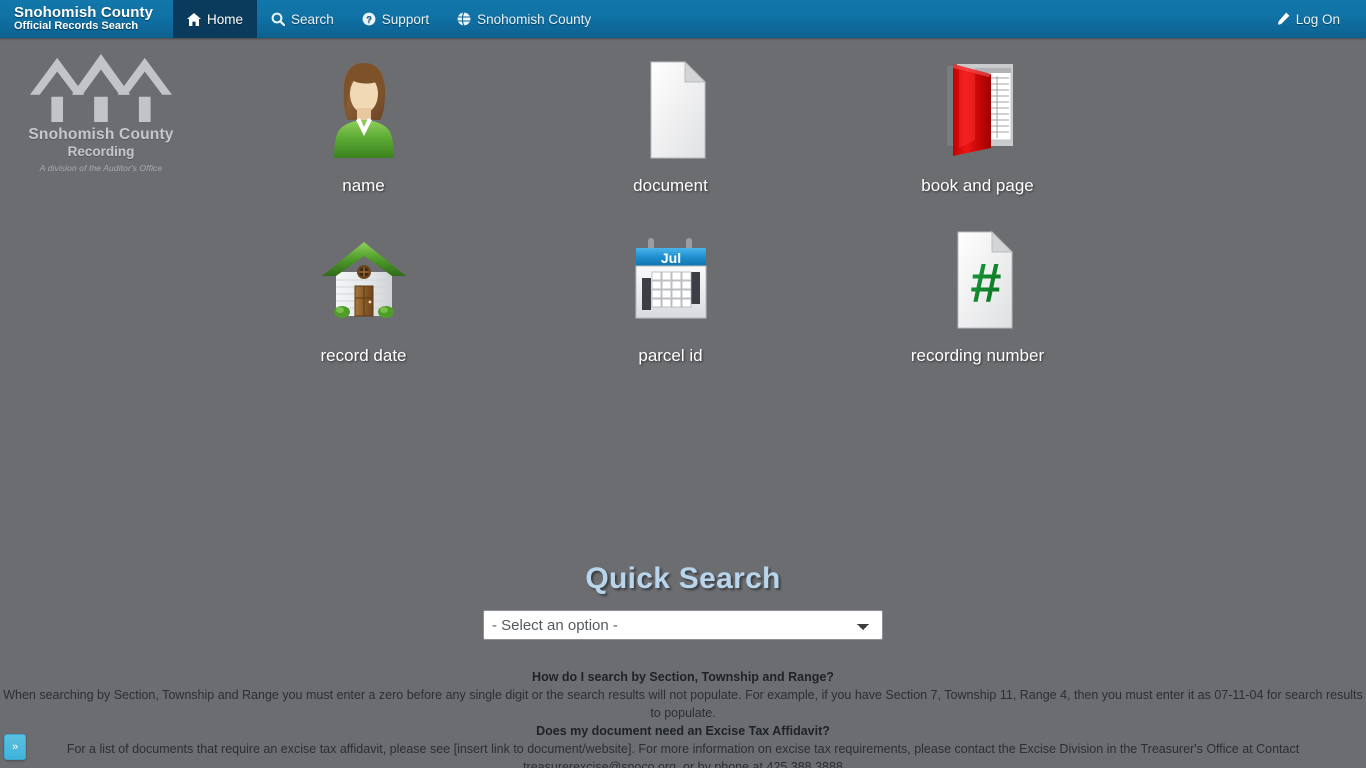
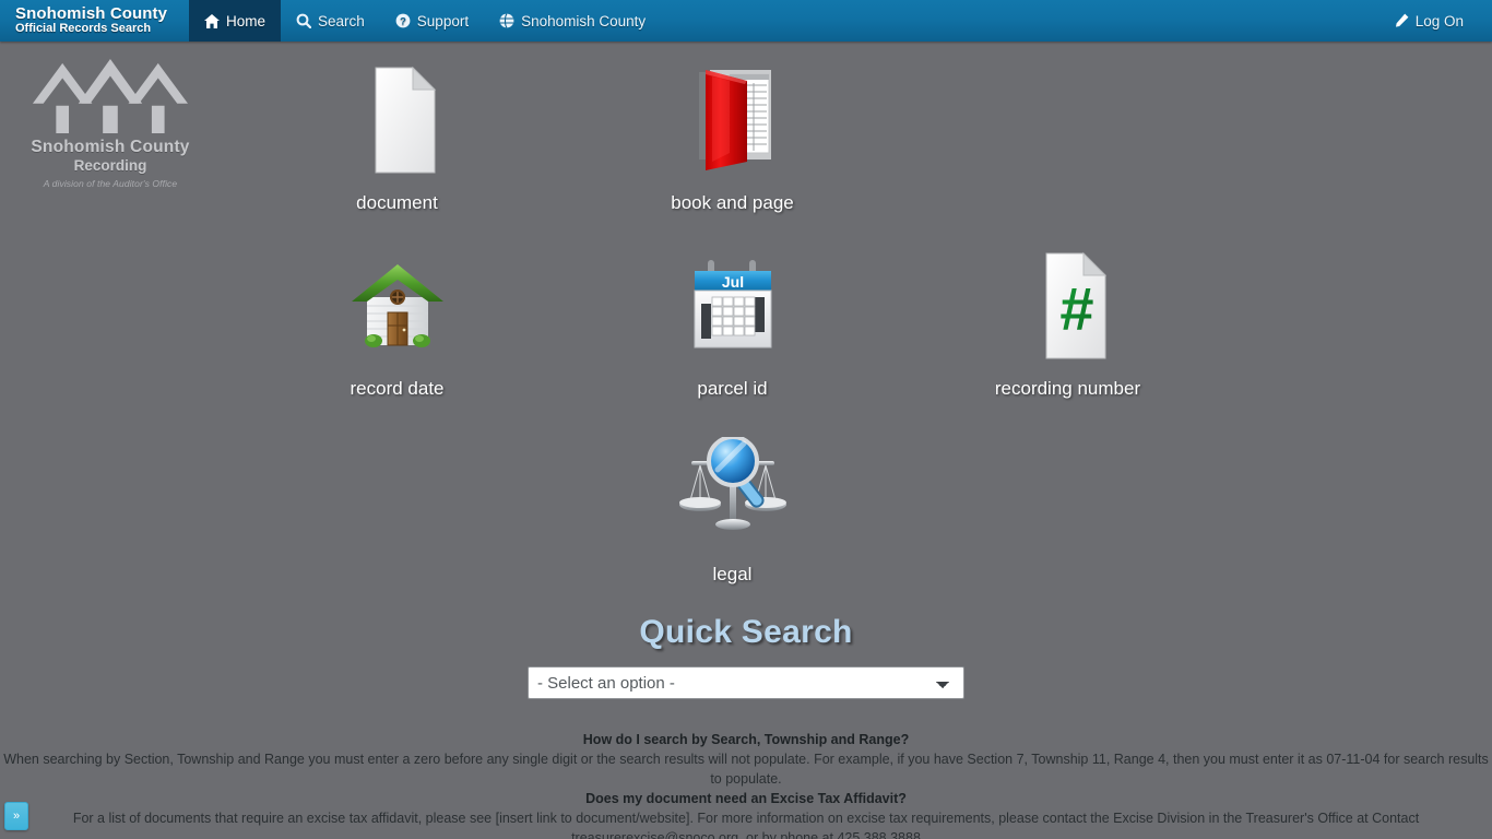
  Snohomish County
  Official Records Search
  Home
  Search
  ?
  Support
  Snohomish County
  Log On
  Snohomish County
  Recording
  A division of the Auditor's Office
- name
  document
  book and page
  record date
  Jul
  parcel id
  #
  recording number
+ legal
  Quick Search
  - Select an option -
- How do I search by Section, Township and Range?
+ How do I search by Search, Township and Range?
  When searching by Section, Township and Range you must enter a zero before any single digit or the search results will not populate. For example, if you have Section 7, Township 11, Range 4, then you must enter it as 07-11-04 for search results to populate.
  Does my document need an Excise Tax Affidavit?
  For a list of documents that require an excise tax affidavit, please see [insert link to document/website]. For more information on excise tax requirements, please contact the Excise Division in the Treasurer's Office at Contact treasurerexcise@snoco.org, or by phone at 425.388.3888
  »
